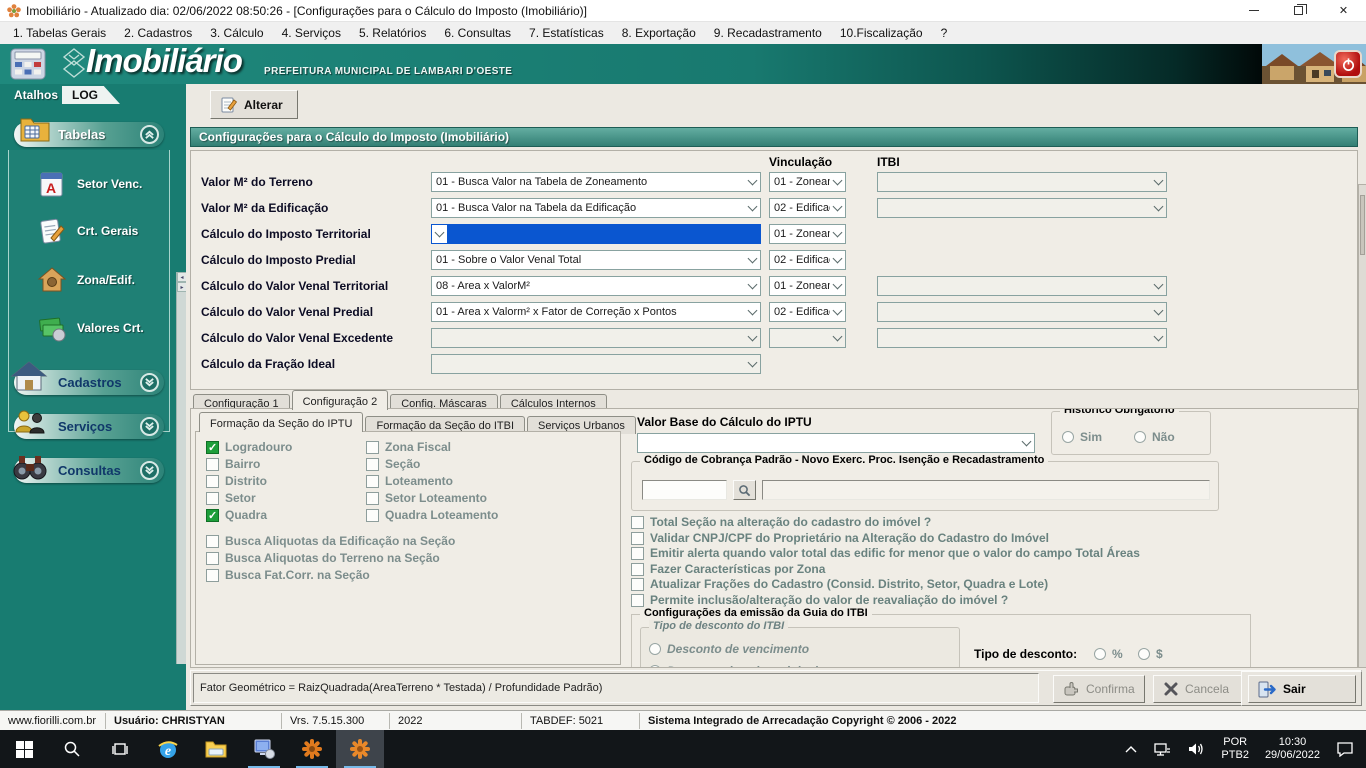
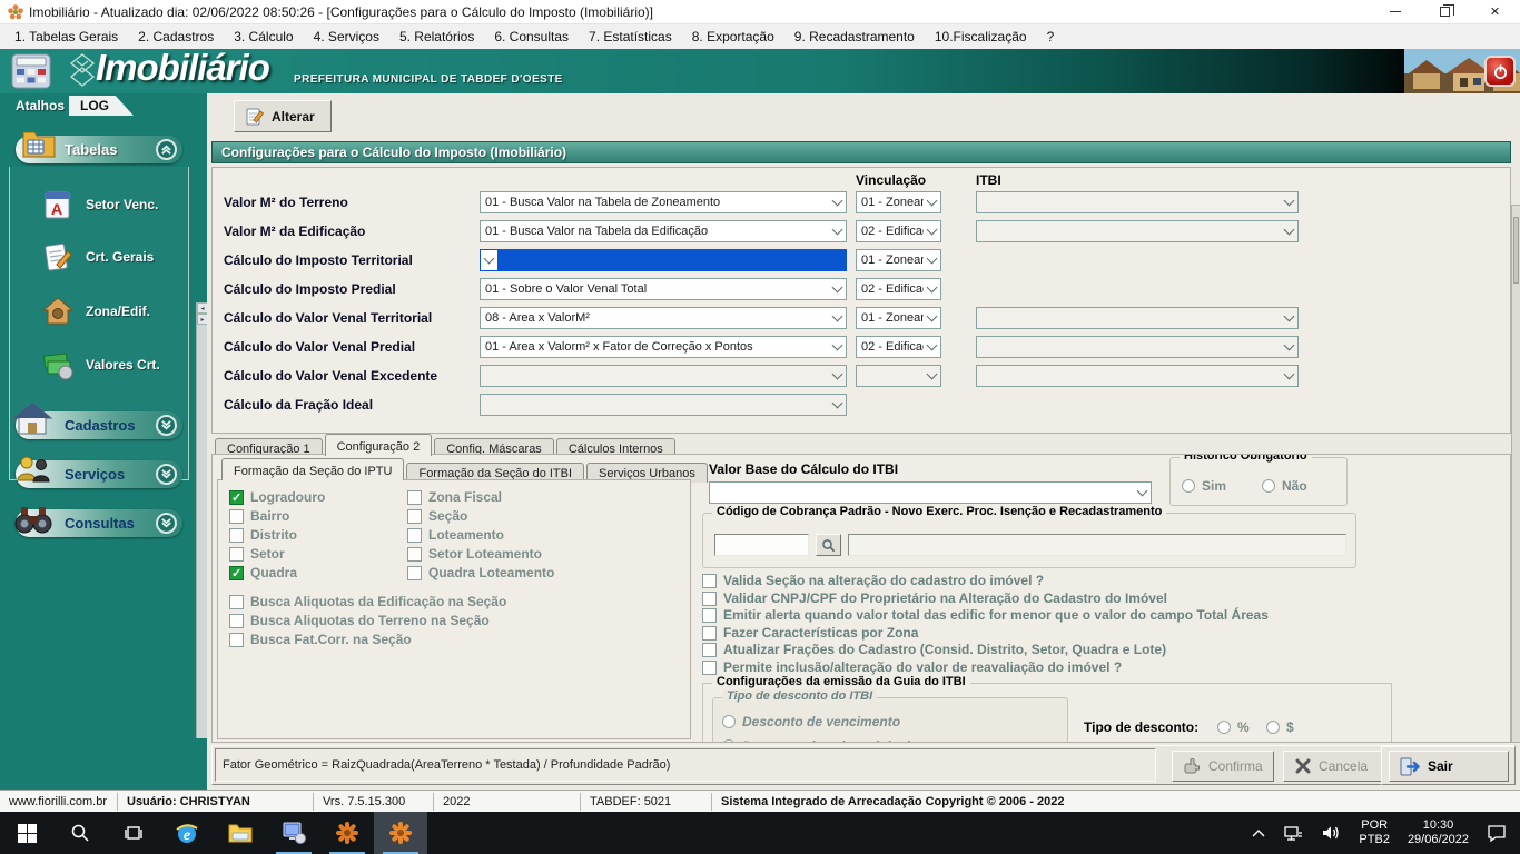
  Imobiliário - Atualizado dia: 02/06/2022 08:50:26 - [Configurações para o Cálculo do Imposto (Imobiliário)]
  ✕
  1. Tabelas Gerais
  2. Cadastros
  3. Cálculo
  4. Serviços
  5. Relatórios
  6. Consultas
  7. Estatísticas
  8. Exportação
  9. Recadastramento
  10.Fiscalização
  ?
  Imobiliário
- PREFEITURA MUNICIPAL DE LAMBARI D'OESTE
+ PREFEITURA MUNICIPAL DE TABDEF D'OESTE
  Atalhos
  LOG
  Tabelas
  A
  Setor Venc.
  Crt. Gerais
  Zona/Edif.
  Valores Crt.
  Cadastros
  Serviços
  Consultas
  Alterar
  Configurações para o Cálculo do Imposto (Imobiliário)
  Vinculação
  ITBI
  Valor M² do Terreno
  01 - Busca Valor na Tabela de Zoneamento
  Valor M² da Edificação
  01 - Busca Valor na Tabela da Edificação
  02 - Edifica
  Cálculo do Imposto Territorial
  Cálculo do Imposto Predial
  01 - Sobre o Valor Venal Total
  02 - Edifica
  Cálculo do Valor Venal Territorial
  08 - Area x ValorM²
  Cálculo do Valor Venal Predial
  01 - Area x Valorm² x Fator de Correção x Pontos
  02 - Edifica
  Cálculo do Valor Venal Excedente
  Cálculo da Fração Ideal
  Configuração 1
  Configuração 2
  Config. Máscaras
  Cálculos Internos
  Formação da Seção do IPTU
  Formação da Seção do ITBI
  Serviços Urbanos
  Logradouro
  Bairro
  Distrito
  Setor
  Quadra
  Zona Fiscal
  Seção
  Loteamento
  Setor Loteamento
  Quadra Loteamento
  Busca Aliquotas da Edificação na Seção
  Busca Aliquotas do Terreno na Seção
  Busca Fat.Corr. na Seção
- Valor Base do Cálculo do IPTU
+ Valor Base do Cálculo do ITBI
  Histórico Obrigatório
  Sim
  Não
  Código de Cobrança Padrão - Novo Exerc. Proc. Isenção e Recadastramento
- Total Seção na alteração do cadastro do imóvel ?
+ Valida Seção na alteração do cadastro do imóvel ?
  Validar CNPJ/CPF do Proprietário na Alteração do Cadastro do Imóvel
  Emitir alerta quando valor total das edific for menor que o valor do campo Total Áreas
  Fazer Características por Zona
  Atualizar Frações do Cadastro (Consid. Distrito, Setor, Quadra e Lote)
  Permite inclusão/alteração do valor de reavaliação do imóvel ?
  Configurações da emissão da Guia do ITBI
  Tipo de desconto do ITBI
  Desconto de vencimento
  Tipo de desconto:
  %
  $
  Fator Geométrico = RaizQuadrada(AreaTerreno * Testada) / Profundidade Padrão)
  Confirma
  Cancela
  Sair
  www.fiorilli.com.br
  Usuário: CHRISTYAN
  Vrs. 7.5.15.300
  2022
  TABDEF: 5021
  Sistema Integrado de Arrecadação Copyright © 2006 - 2022
  e
  POR
  PTB2
  10:30
  29/06/2022
